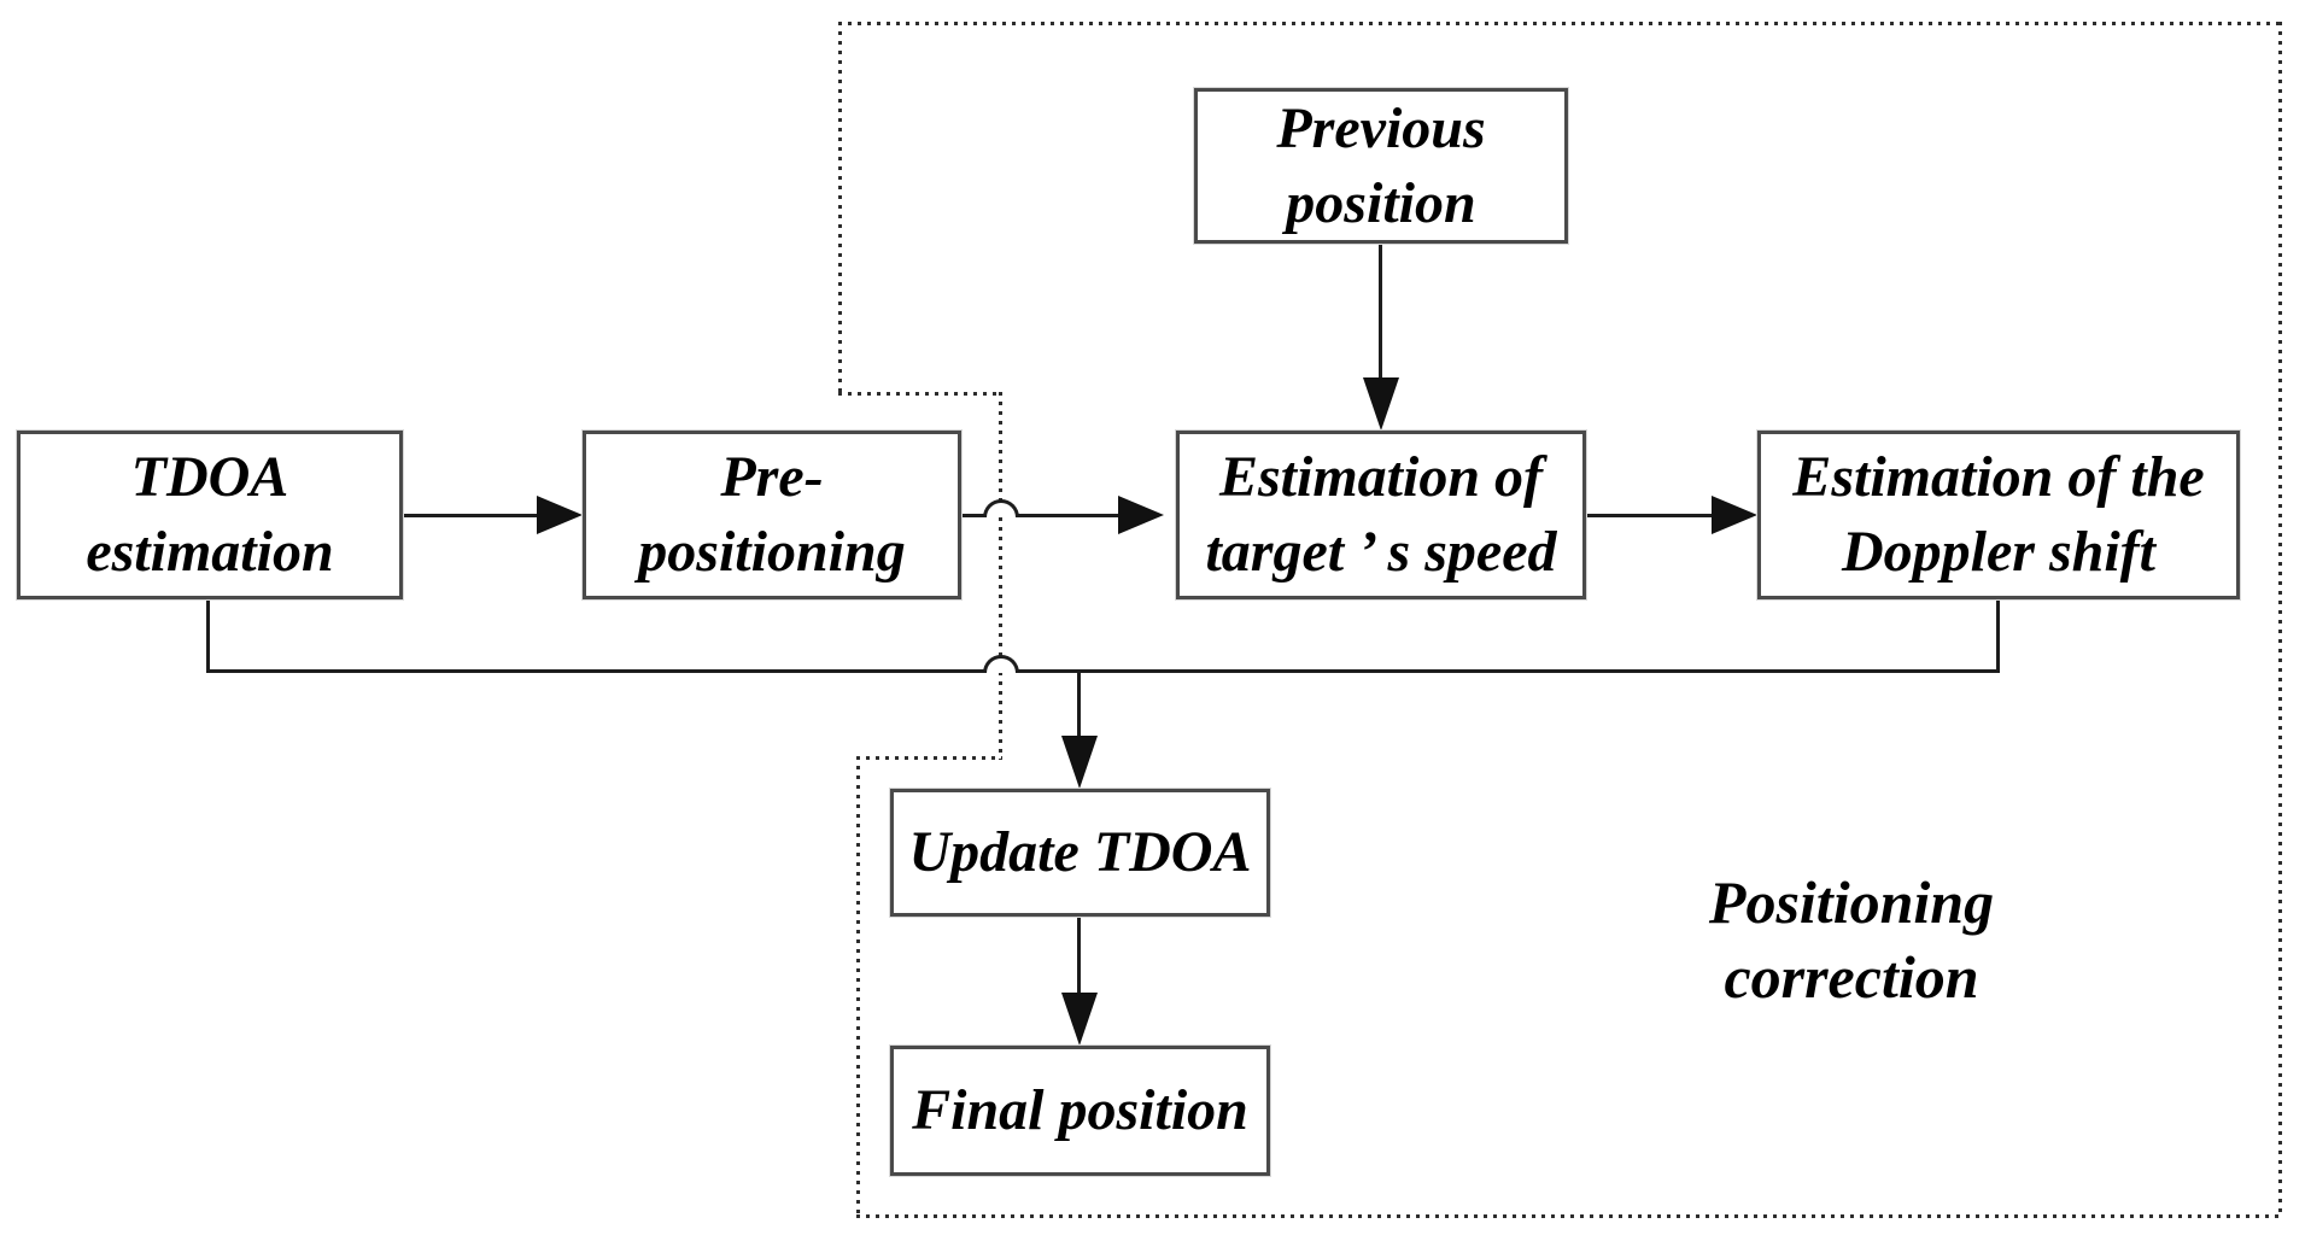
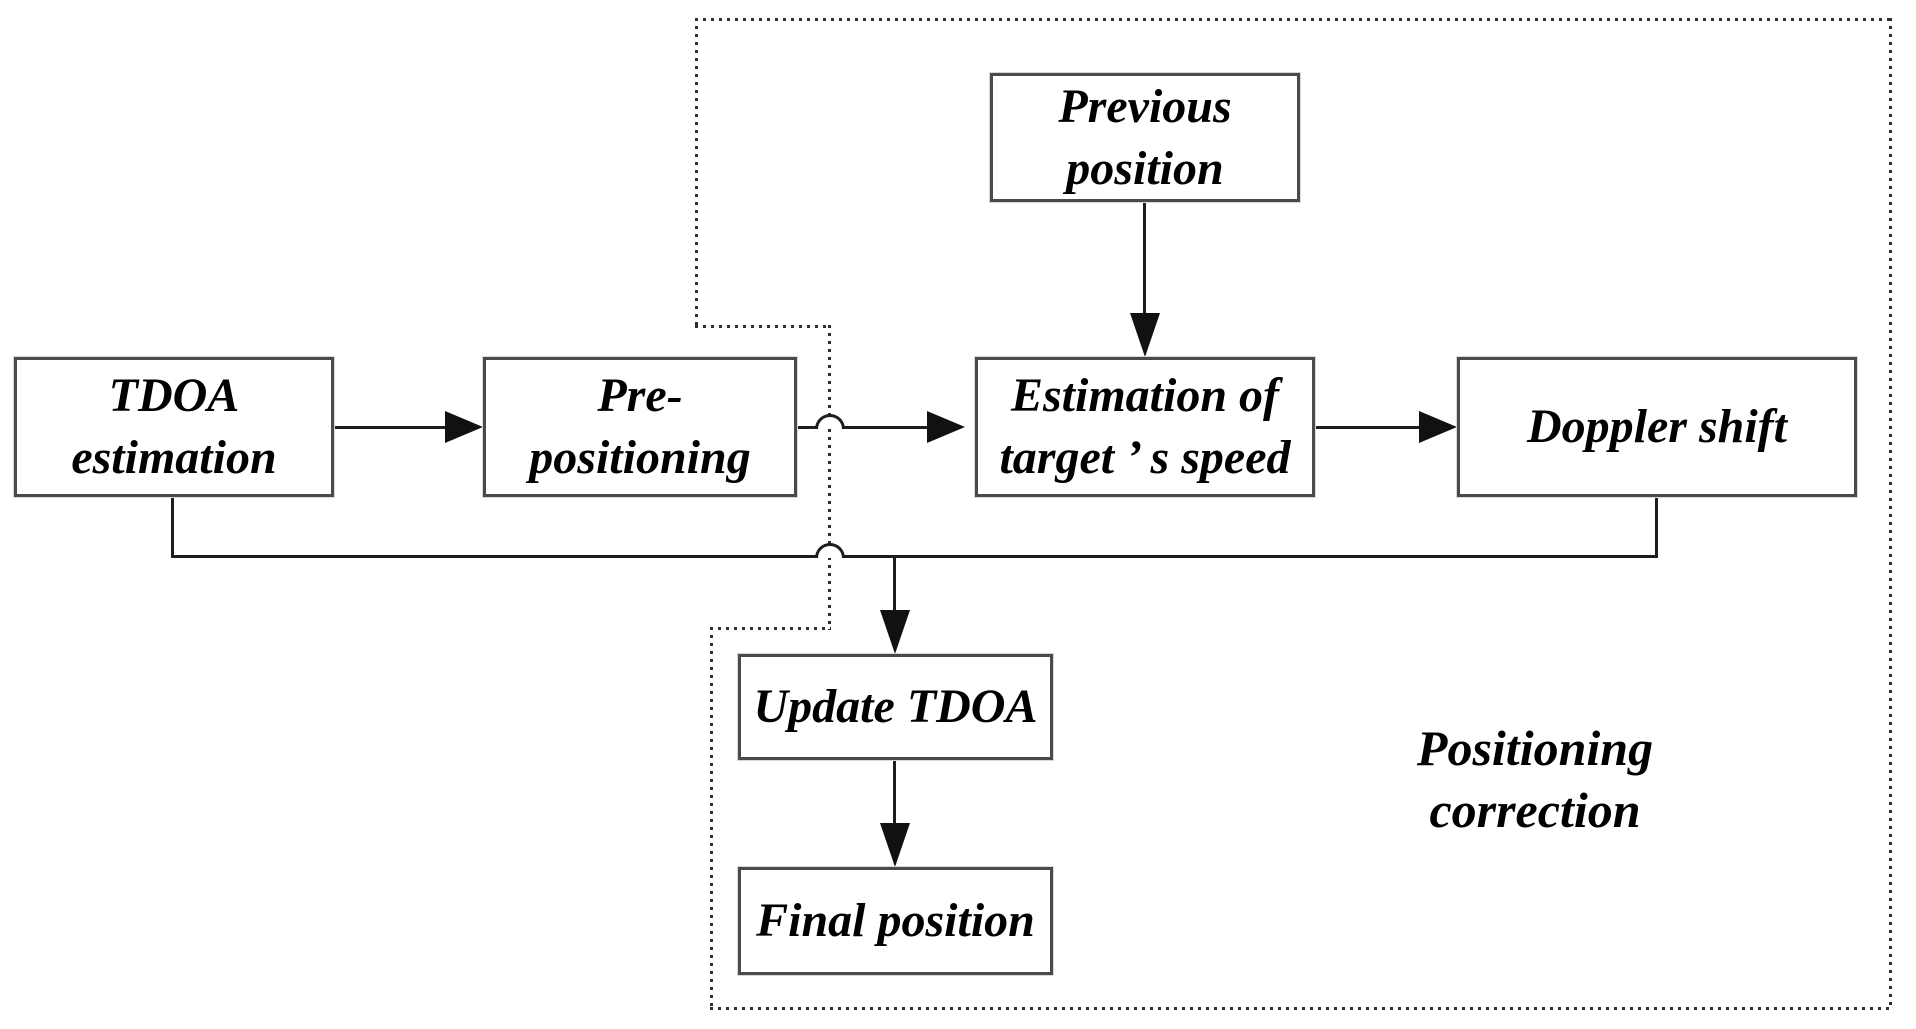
  TDOA
  estimation
  Pre-
  positioning
  Previous
  position
  Estimation of
  target ’ s speed
- Estimation of the
  Doppler shift
  Update TDOA
  Final position
  Positioning
  correction
